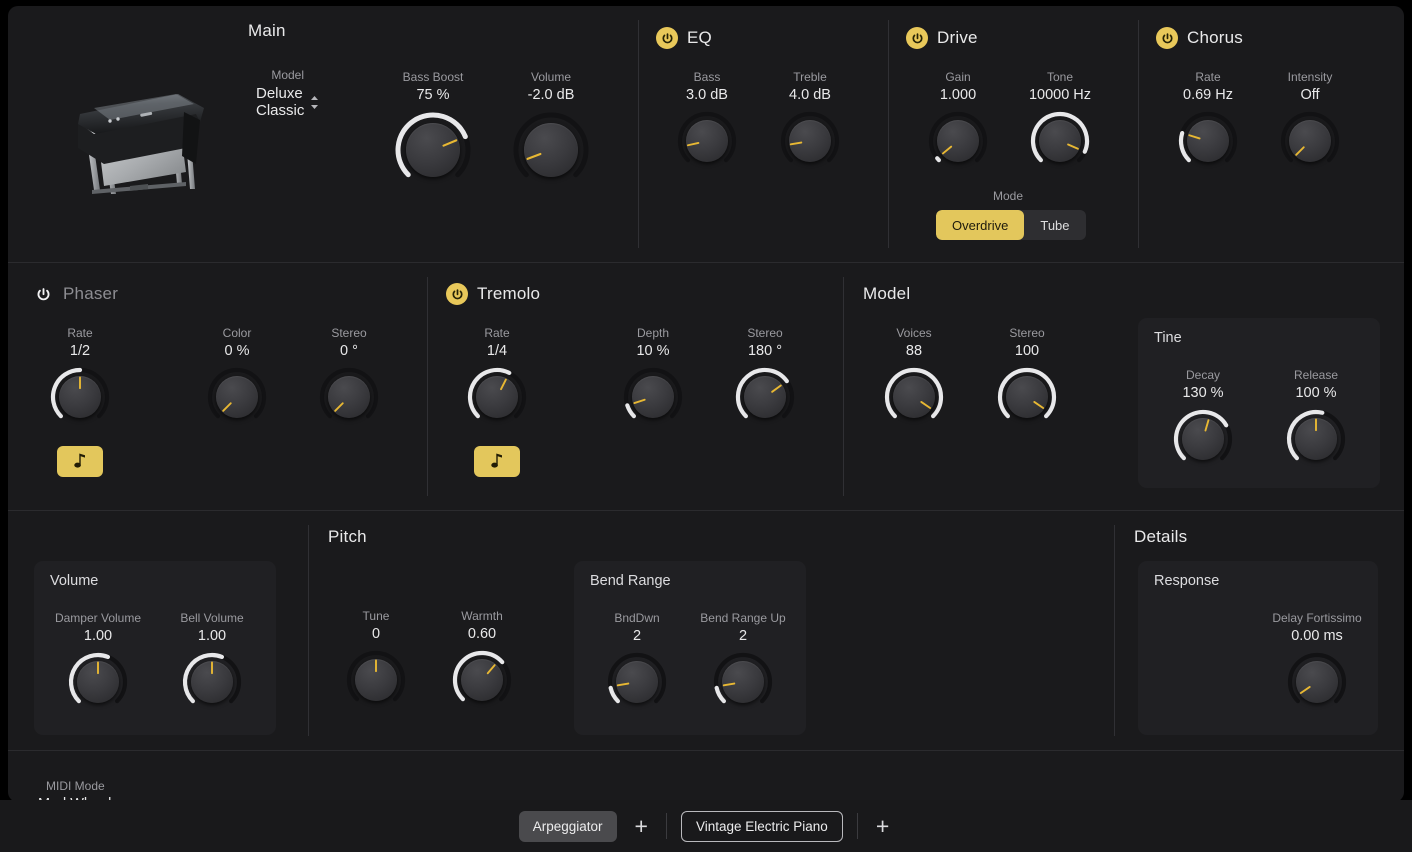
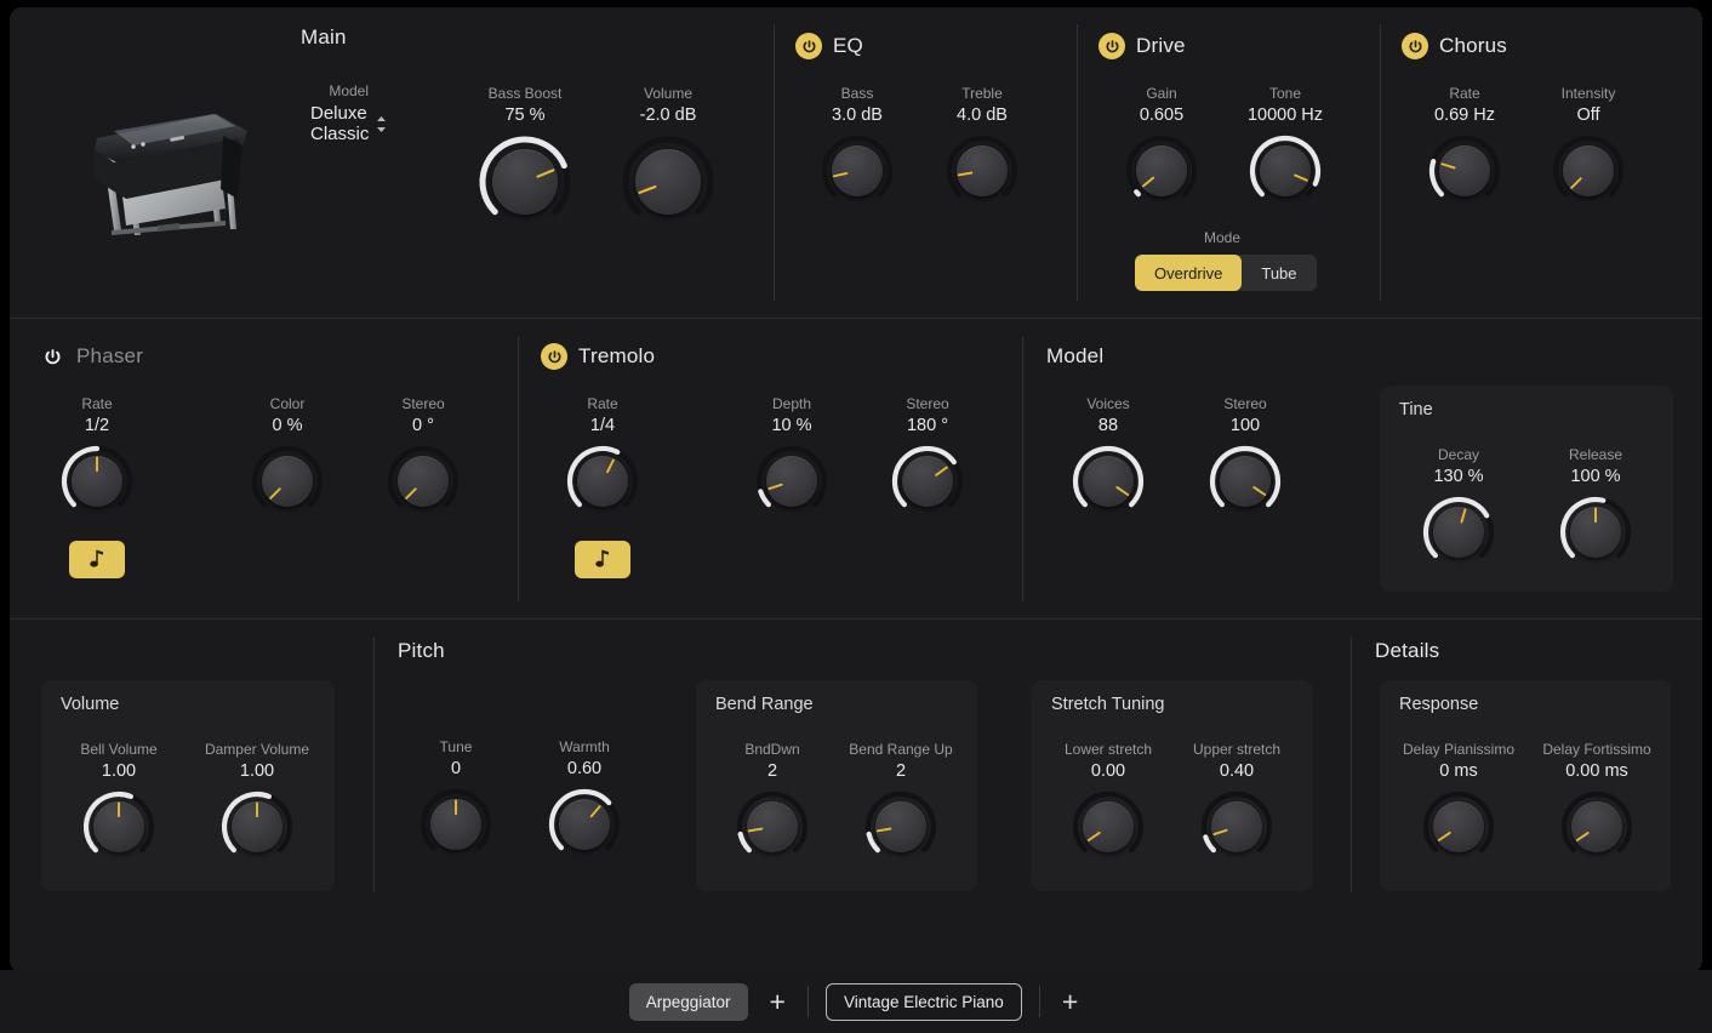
  Main
  Model
  Deluxe
  Classic
  Bass Boost
  75 %
  Volume
  -2.0 dB
  EQ
  Bass
  3.0 dB
  Treble
  4.0 dB
  Drive
  Gain
- 1.000
+ 0.605
  Tone
  10000 Hz
  Mode
  Overdrive
  Tube
  Chorus
  Rate
  0.69 Hz
  Intensity
  Off
  Phaser
  Rate
  1/2
  Color
  0 %
  Stereo
  0 °
  Tremolo
  Rate
  1/4
  Depth
  10 %
  Stereo
  180 °
  Model
  Voices
  88
  Stereo
  100
  Tine
  Decay
  130 %
  Release
  100 %
  Volume
- Damper Volume
+ Bell Volume
  1.00
- Bell Volume
+ Damper Volume
  1.00
  Pitch
  Tune
  0
  Warmth
  0.60
  Bend Range
  BndDwn
  2
  Bend Range Up
  2
+ Stretch Tuning
+ Lower stretch
+ 0.00
+ Upper stretch
+ 0.40
  Details
  Response
+ Delay Pianissimo
+ 0 ms
  Delay Fortissimo
  0.00 ms
- MIDI Mode
  Arpeggiator
  +
  Vintage Electric Piano
  +
